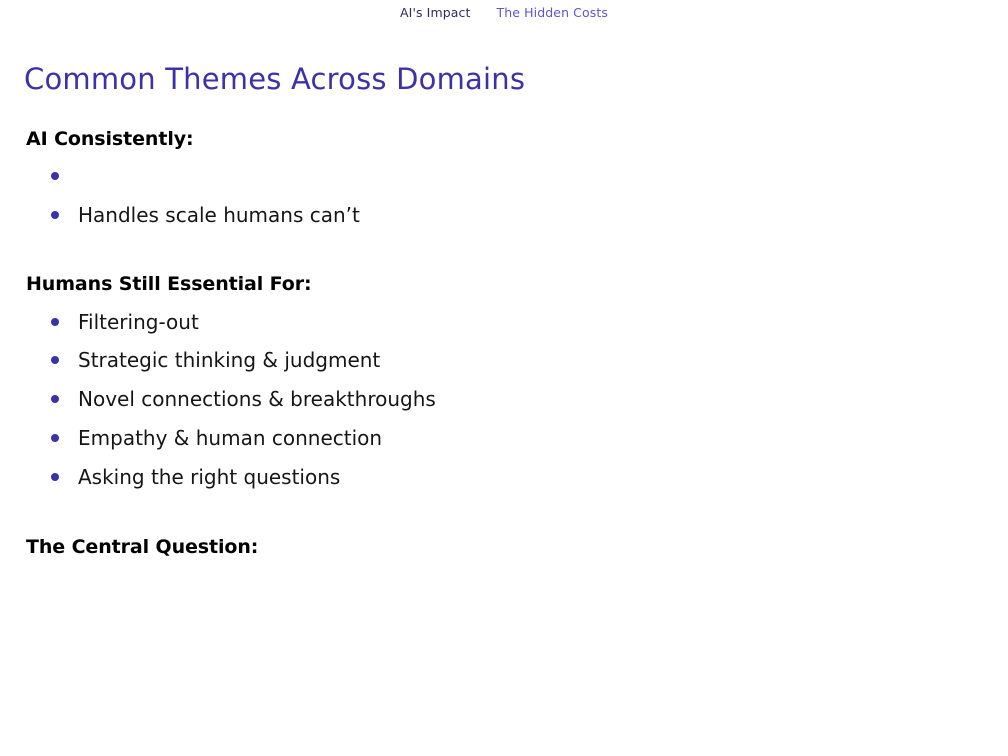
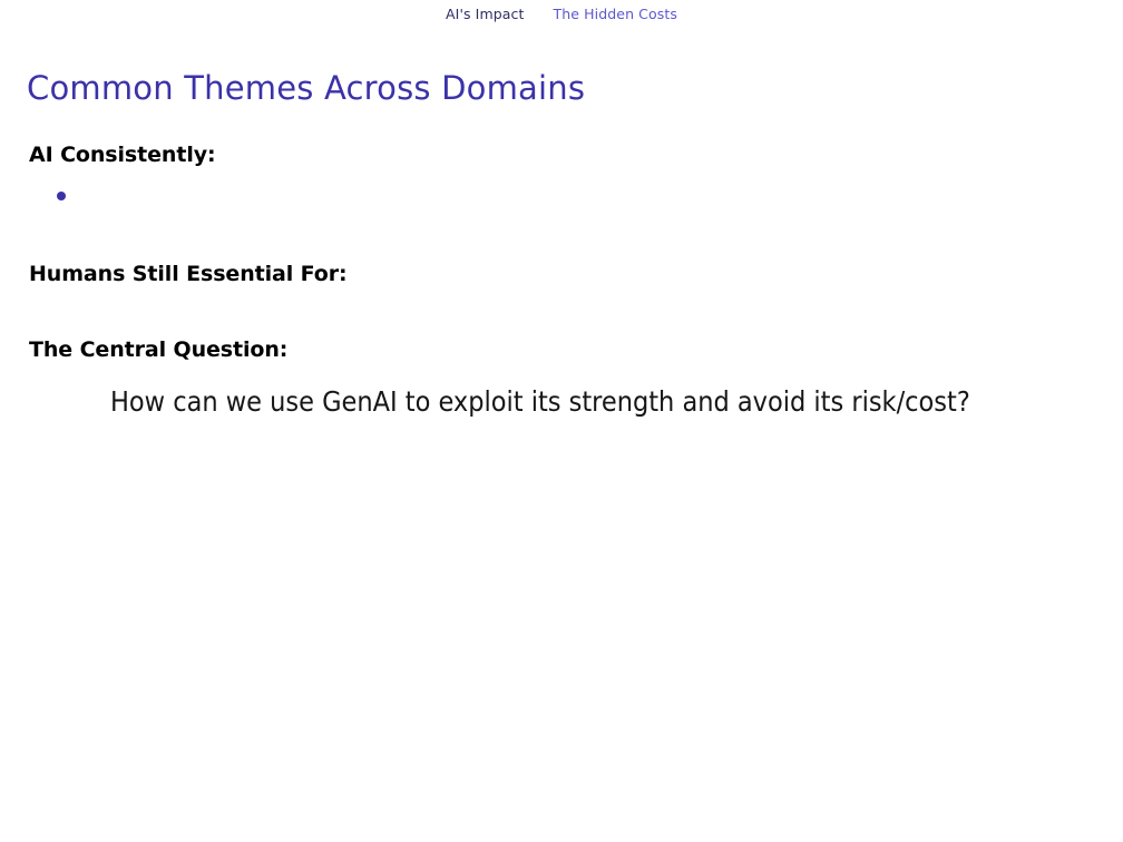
  AI's Impact
  The Hidden Costs
  Common Themes Across Domains
  AI Consistently:
- Handles scale humans can’t
  Humans Still Essential For:
- Filtering-out
- Strategic thinking & judgment
- Novel connections & breakthroughs
- Empathy & human connection
- Asking the right questions
  The Central Question:
+ How can we use GenAI to exploit its strength and avoid its risk/cost?
